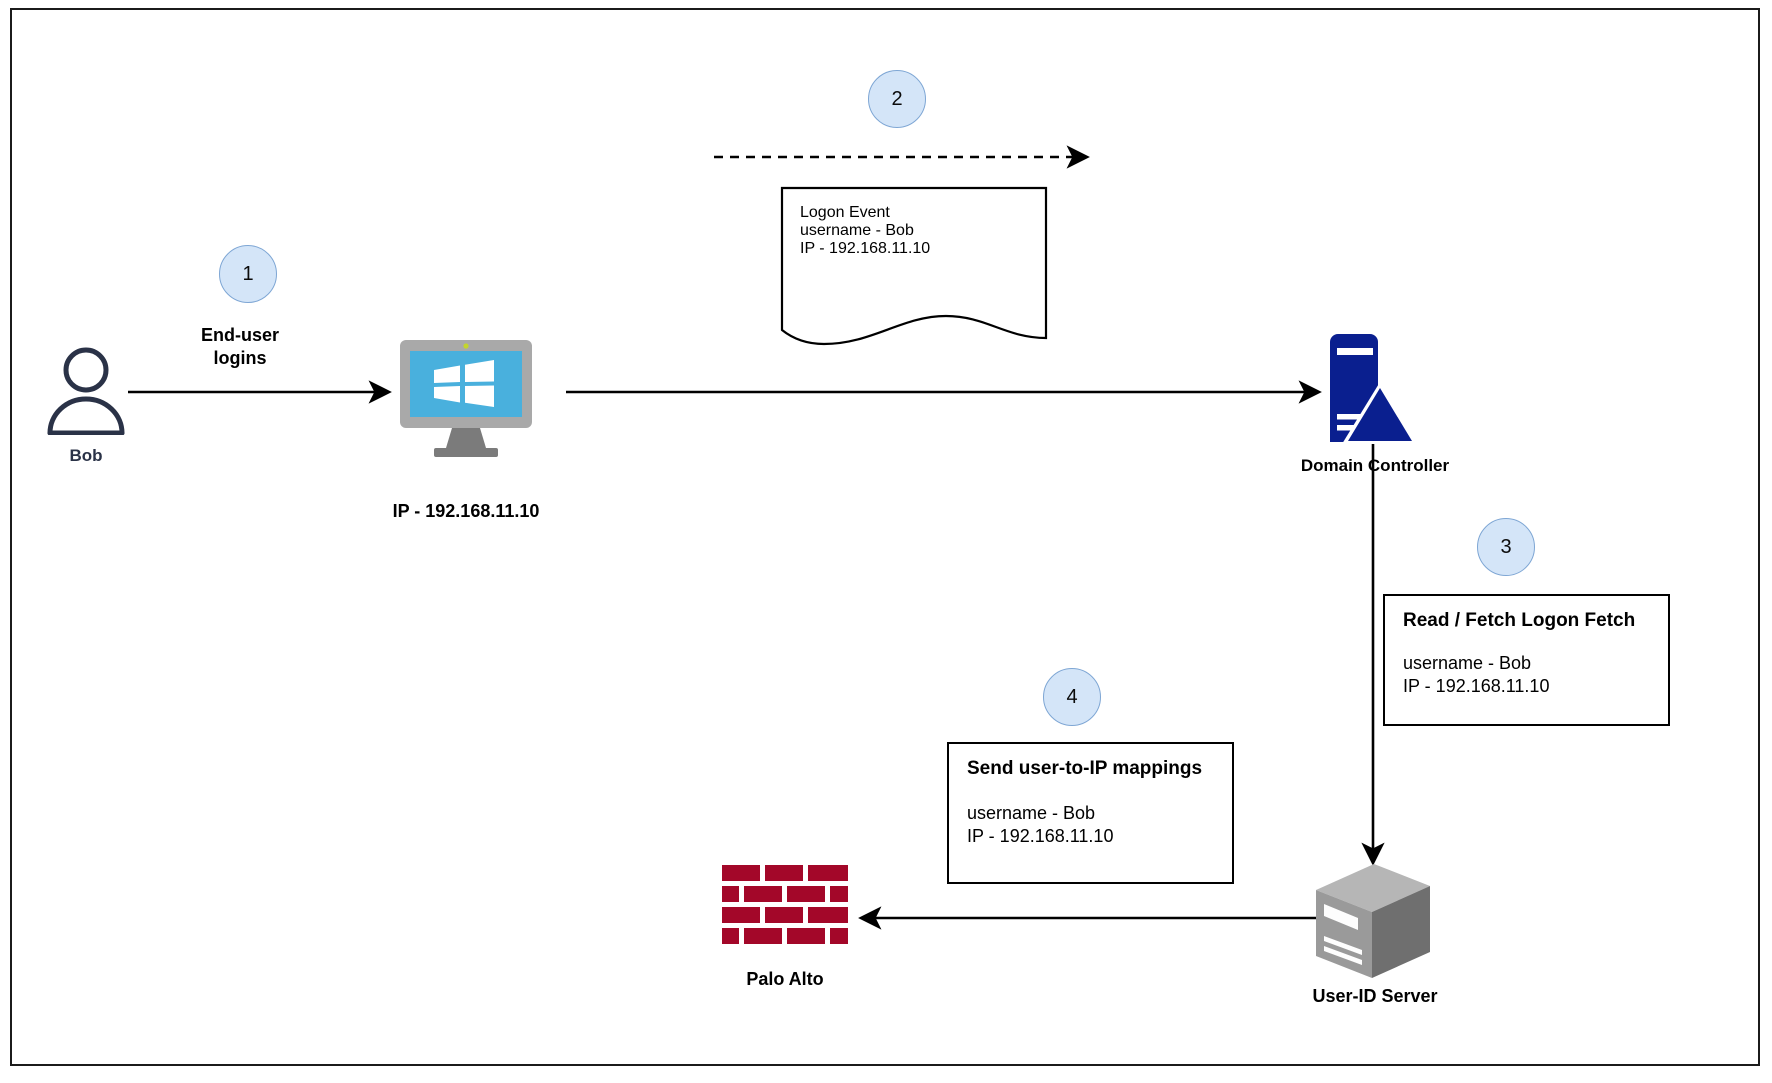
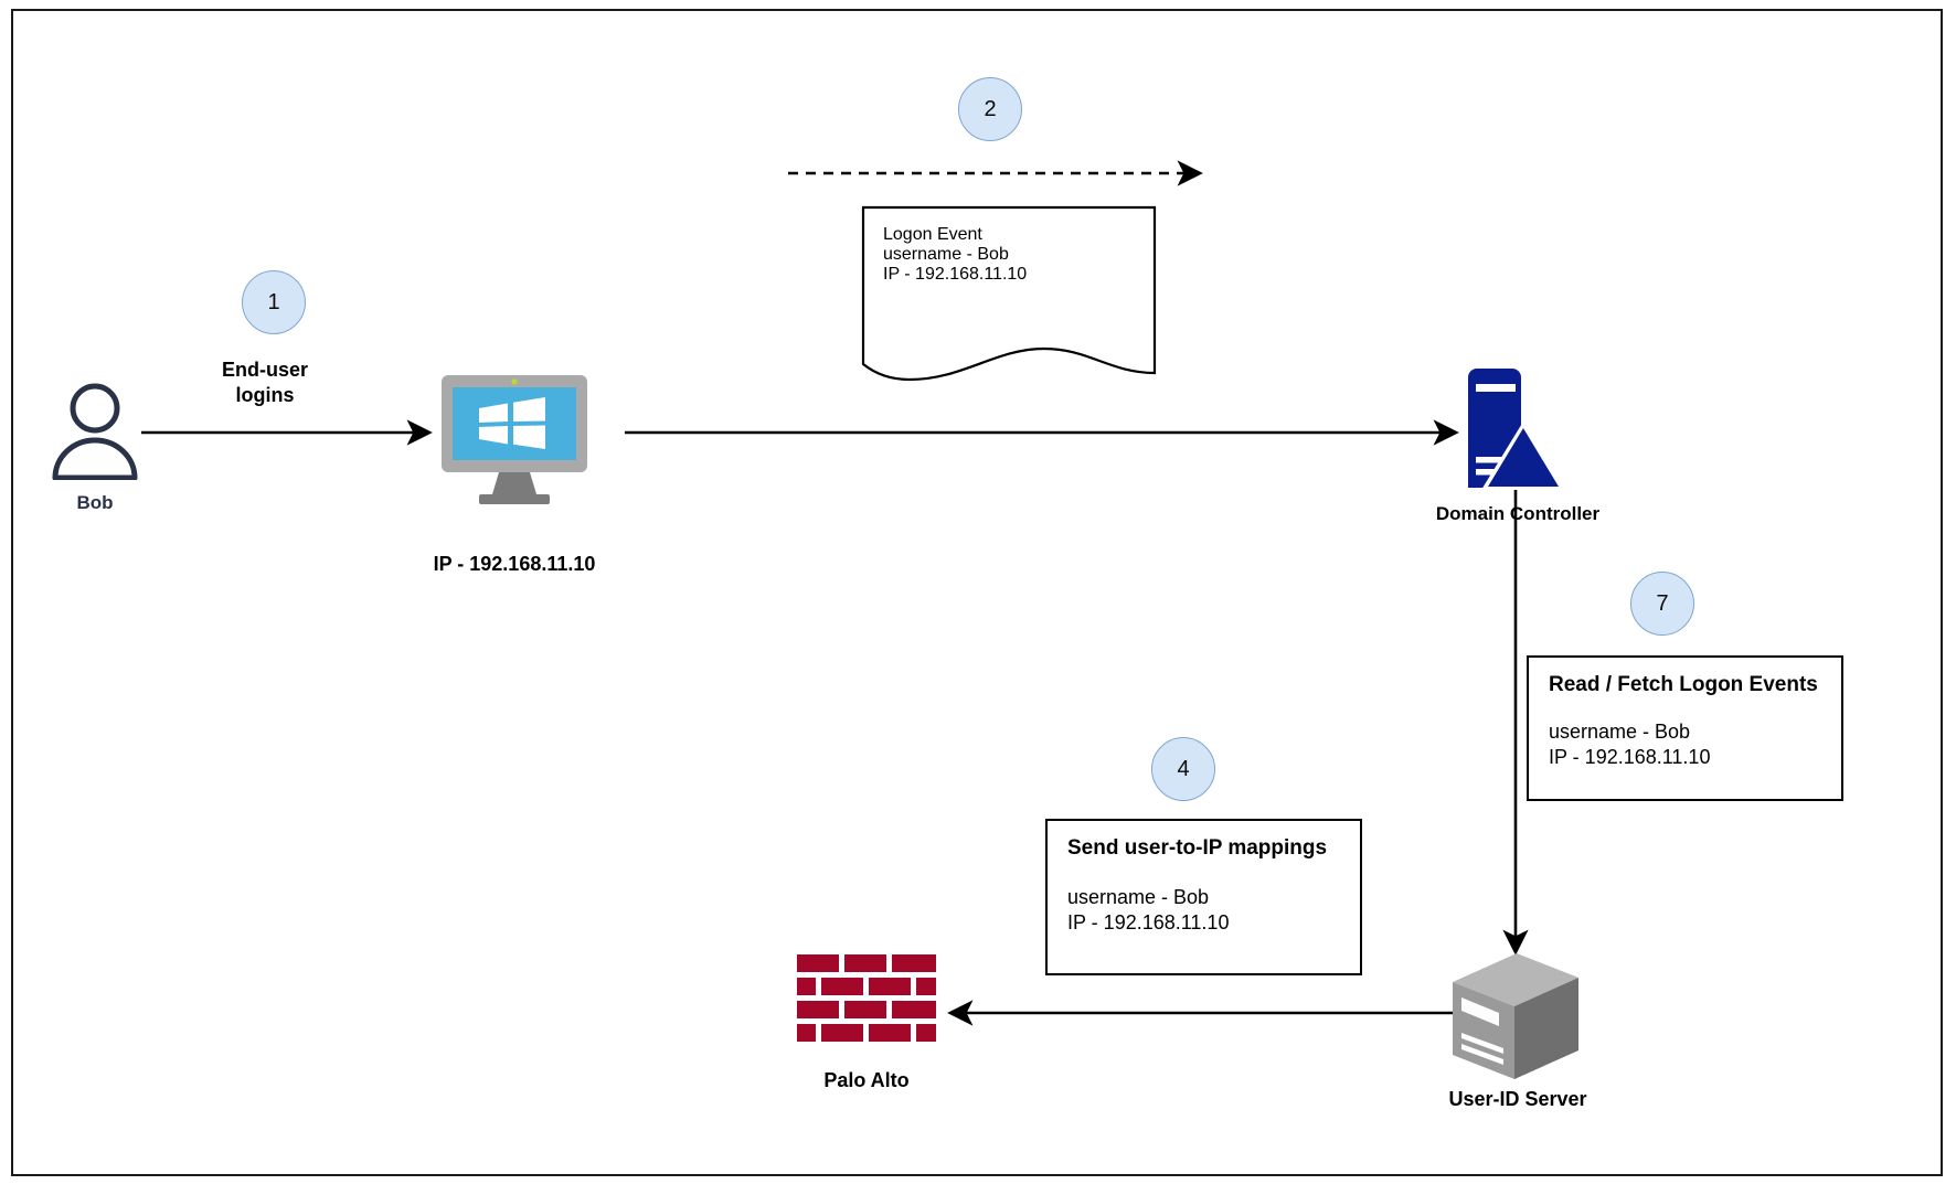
  1
  2
- 3
+ 7
  4
  Bob
  End-user
  logins
  IP - 192.168.11.10
  Logon Event
  username - Bob
  IP - 192.168.11.10
  Domain Controller
- Read / Fetch Logon Fetch
+ Read / Fetch Logon Events
  username - Bob
  IP - 192.168.11.10
  Send user-to-IP mappings
  username - Bob
  IP - 192.168.11.10
  User-ID Server
  Palo Alto
